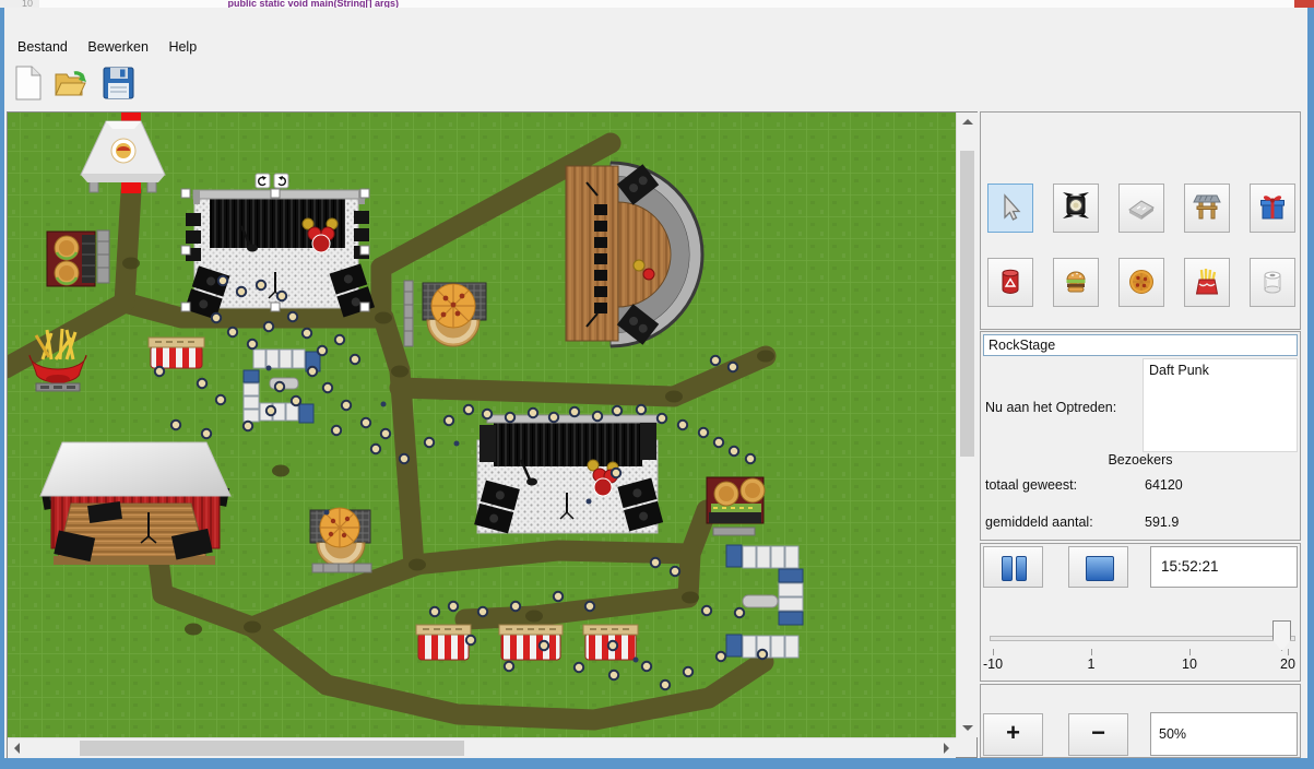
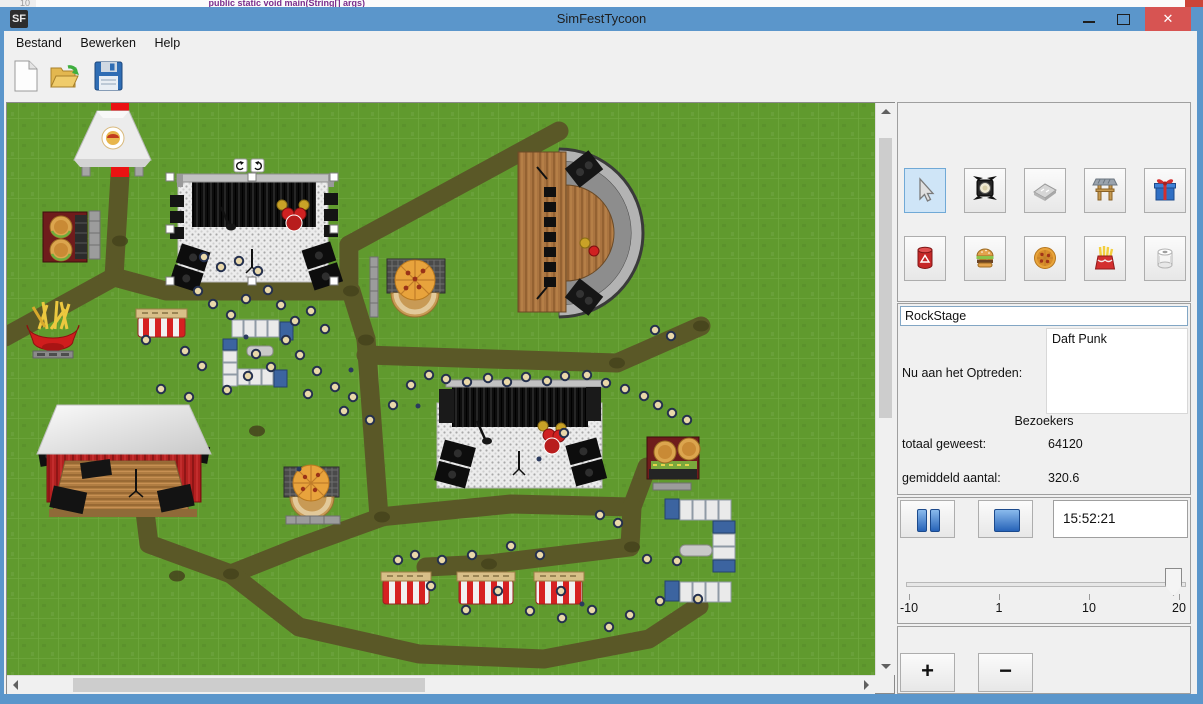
  10 public static void main(String[] args)
+ SF
+ SimFestTycoon
+ ✕
  Bestand Bewerken Help
  RockStage
  Nu aan het Optreden:
  Daft Punk
  Bezoekers
  totaal geweest:
  64120
  gemiddeld aantal:
- 591.9
+ 320.6
  15:52:21
  -10
  1
  10
  20
  +
  −
- 50%
